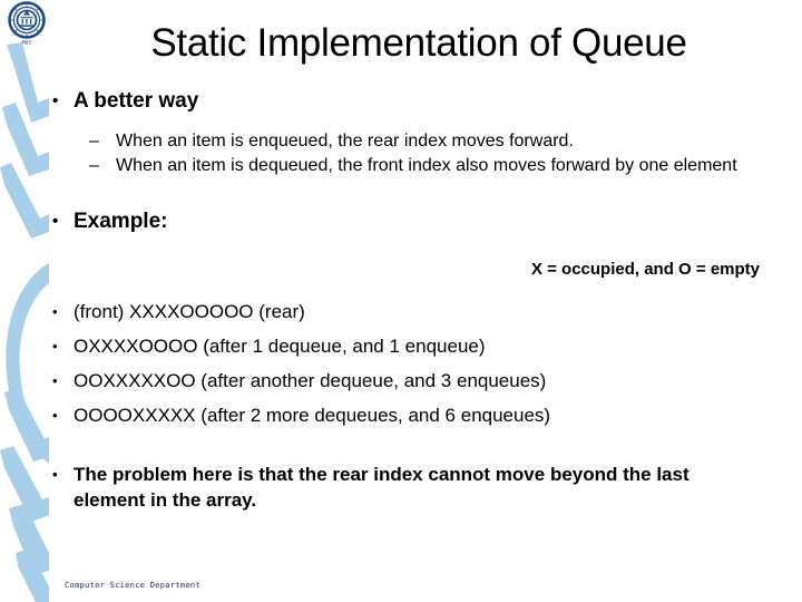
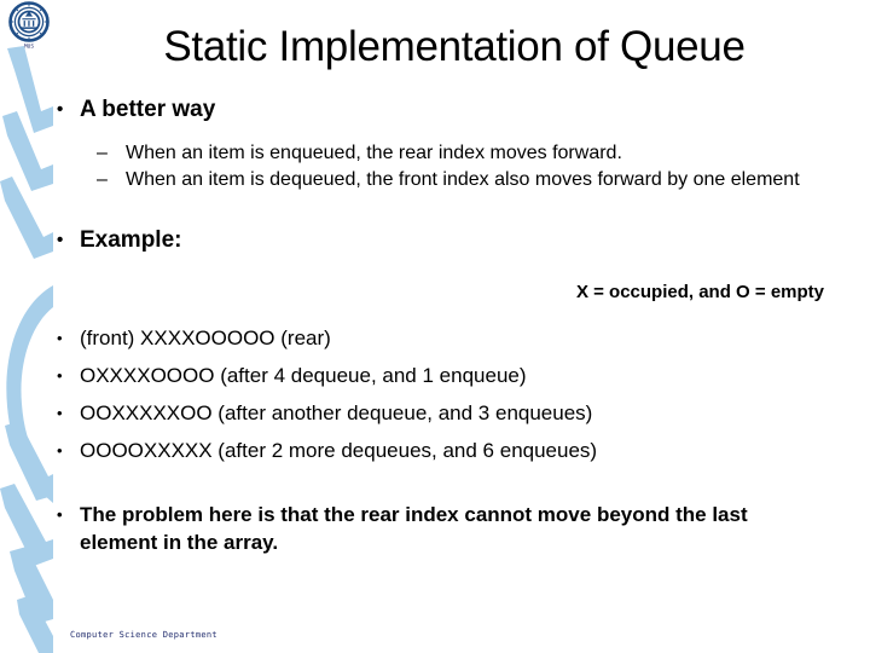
  Static Implementation of Queue
  •
  A better way
  –
  When an item is enqueued, the rear index moves forward.
  –
  When an item is dequeued, the front index also moves forward by one element
  •
  Example:
  X = occupied, and O = empty
  •
  (front) XXXXOOOOO (rear)
  •
- OXXXXOOOO (after 1 dequeue, and 1 enqueue)
+ OXXXXOOOO (after 4 dequeue, and 1 enqueue)
  •
  OOXXXXXOO (after another dequeue, and 3 enqueues)
  •
  OOOOXXXXX (after 2 more dequeues, and 6 enqueues)
  •
  The problem here is that the rear index cannot move beyond the last element in the array.
  Computer Science Department
